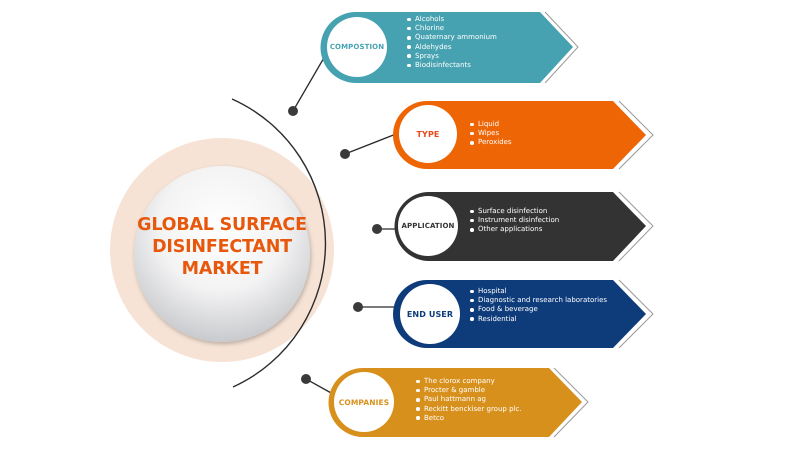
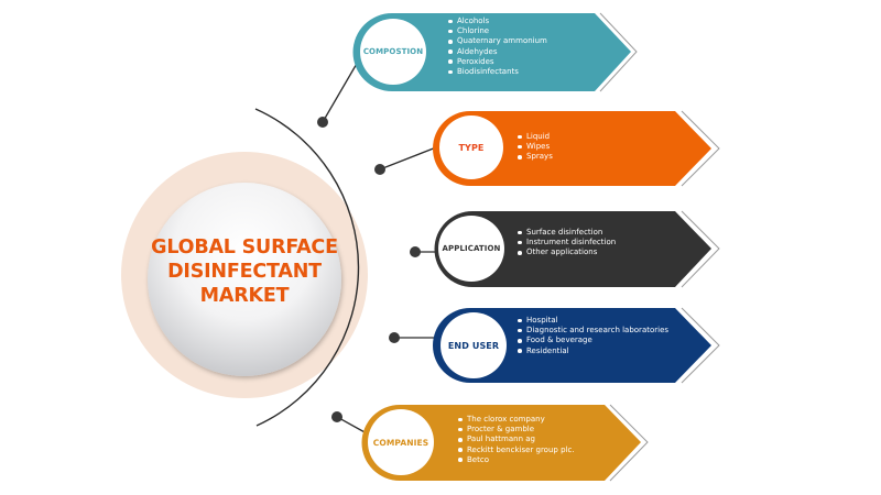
  GLOBAL SURFACE
  DISINFECTANT
  MARKET
  COMPOSTION
  Alcohols
  Chlorine
  Quaternary ammonium
  Aldehydes
- Sprays
+ Peroxides
  Biodisinfectants
  TYPE
  Liquid
  Wipes
- Peroxides
+ Sprays
  APPLICATION
  Surface disinfection
  Instrument disinfection
  Other applications
  END USER
  Hospital
  Diagnostic and research laboratories
  Food & beverage
  Residential
  COMPANIES
  The clorox company
  Procter & gamble
  Paul hattmann ag
  Reckitt benckiser group plc.
  Betco
